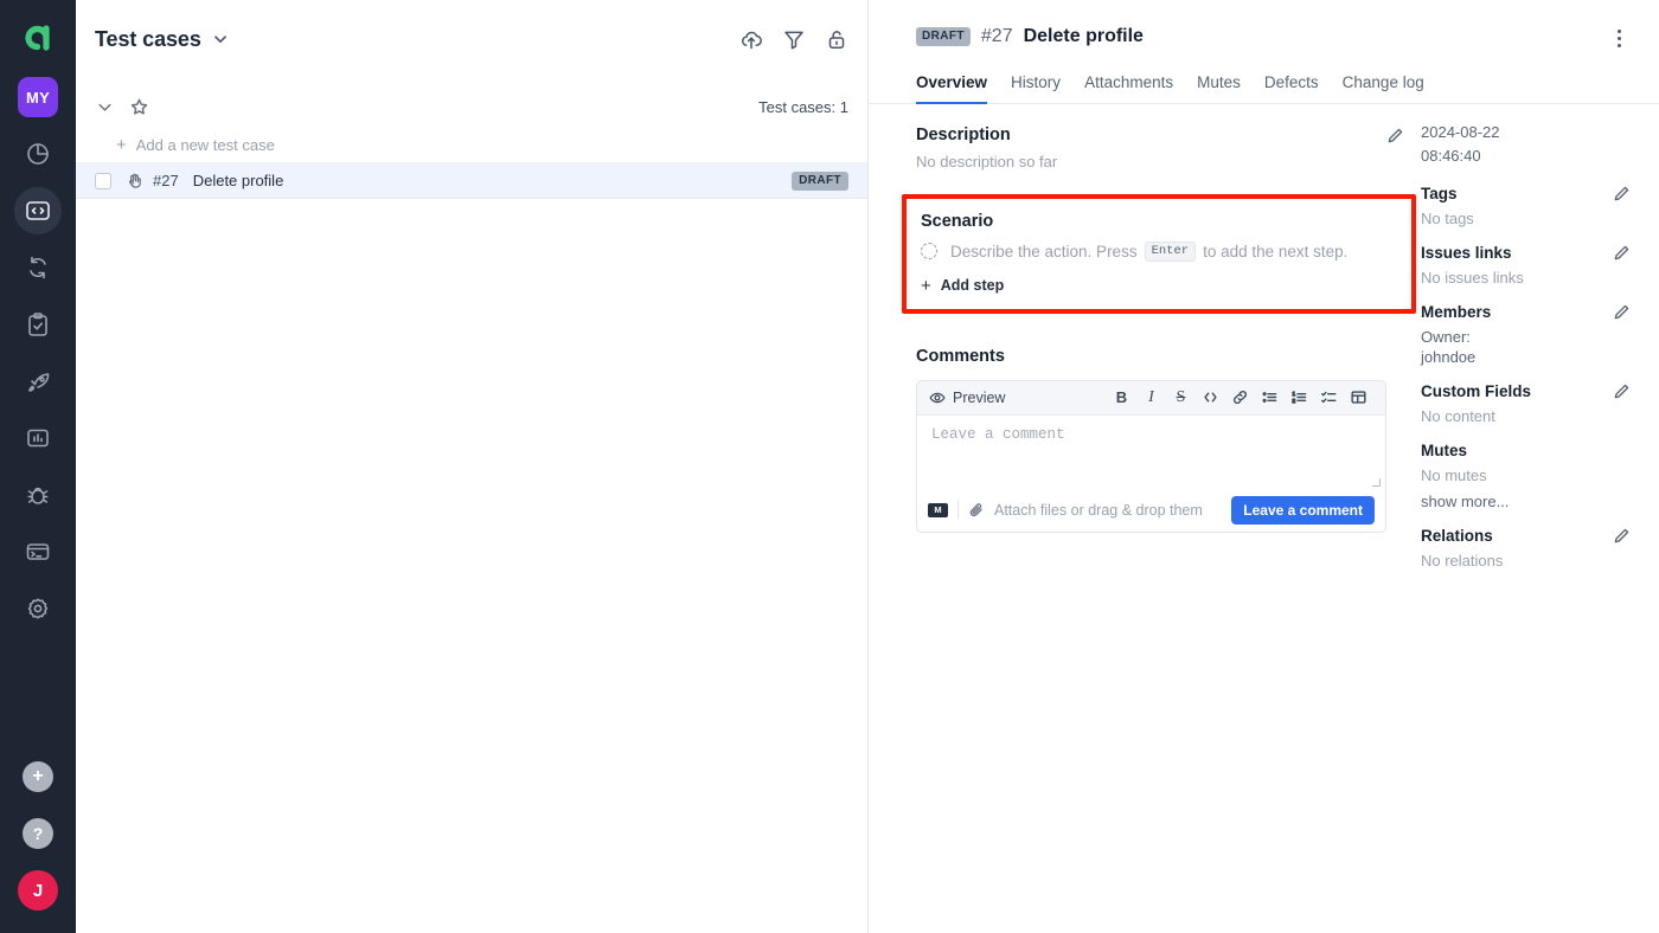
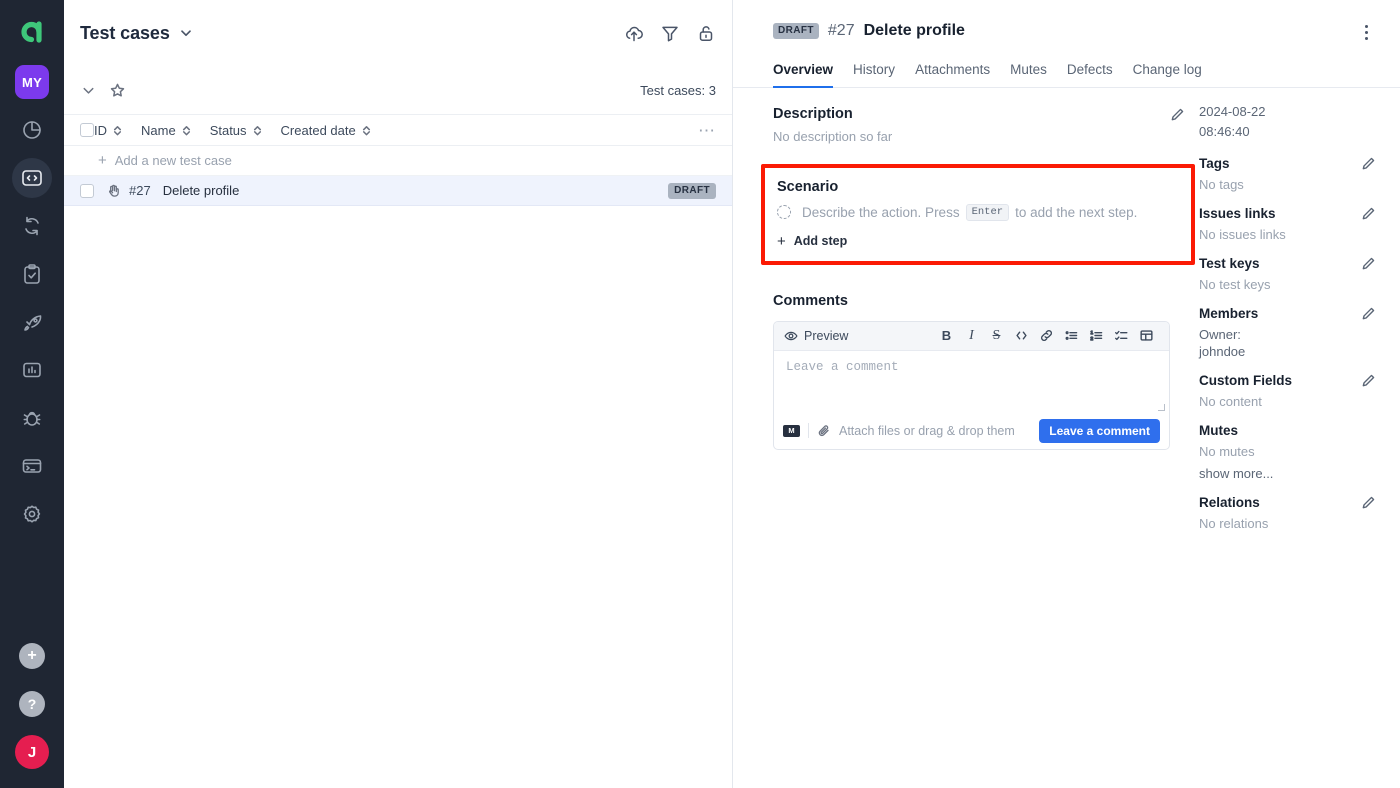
  MY
  +
  ?
  J
  Test cases
- Test cases: 1
+ Test cases: 3
+ ID
+ Name
+ Status
+ Created date
+ ⋯
  +
  Add a new test case
  #27
  Delete profile
  DRAFT
  DRAFT
  #27
  Delete profile
  Overview
  History
  Attachments
  Mutes
  Defects
  Change log
  Description
  No description so far
  Scenario
  Describe the action. Press
  Enter
  to add the next step.
  +
  Add step
  Comments
  Preview
  B
  I
  S
  Leave a comment
  M
  Attach files or drag & drop them
  Leave a comment
  2024-08-22
  08:46:40
  Tags
  No tags
  Issues links
  No issues links
+ Test keys
+ No test keys
  Members
  Owner:
  johndoe
  Custom Fields
  No content
  Mutes
  No mutes
  show more...
  Relations
  No relations
